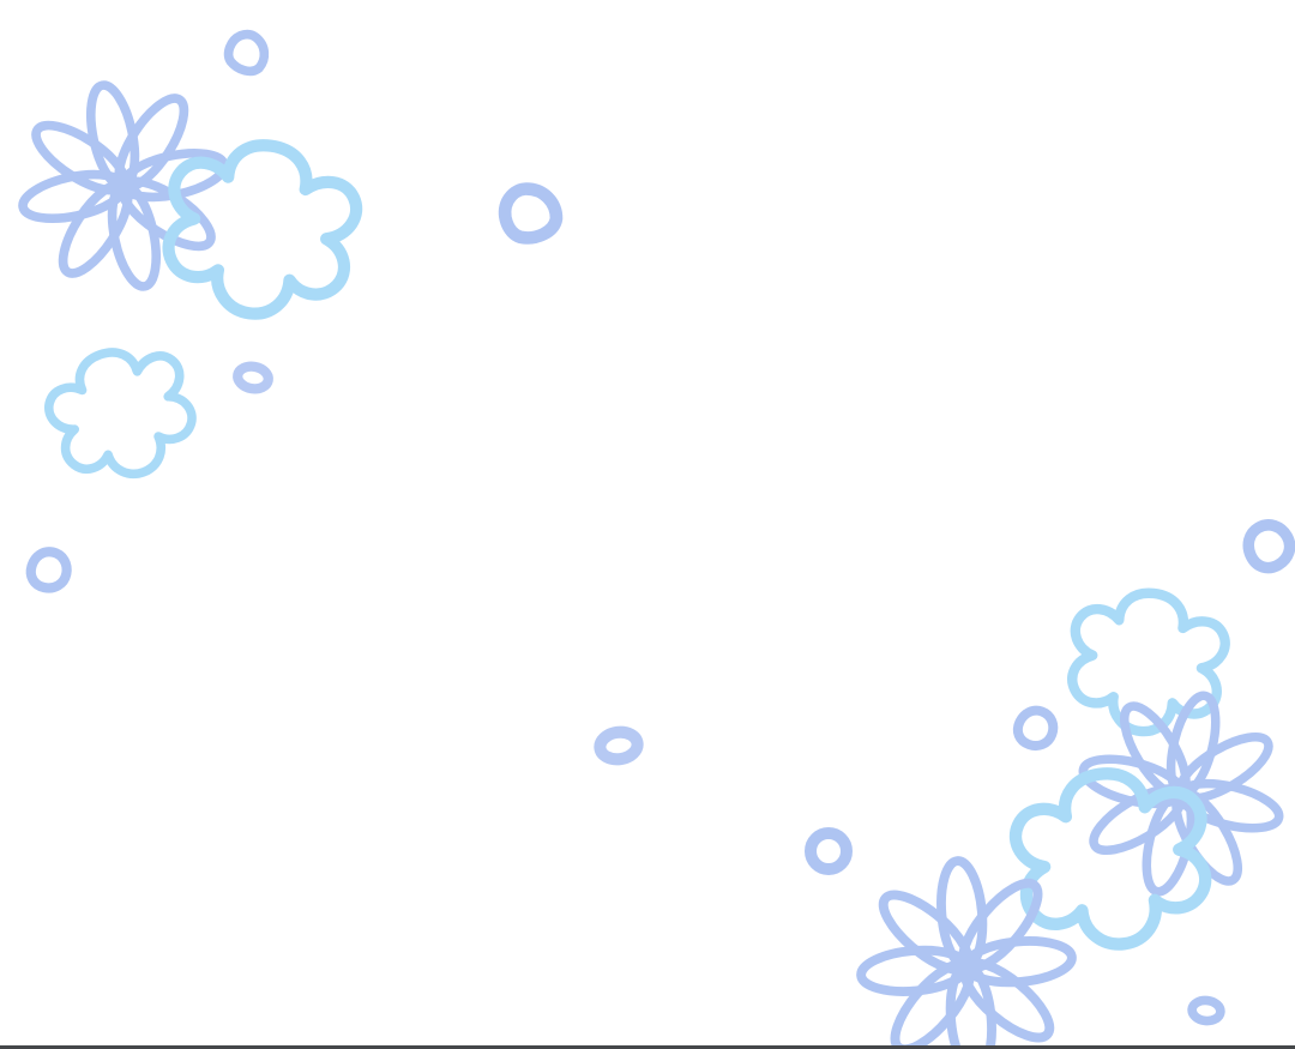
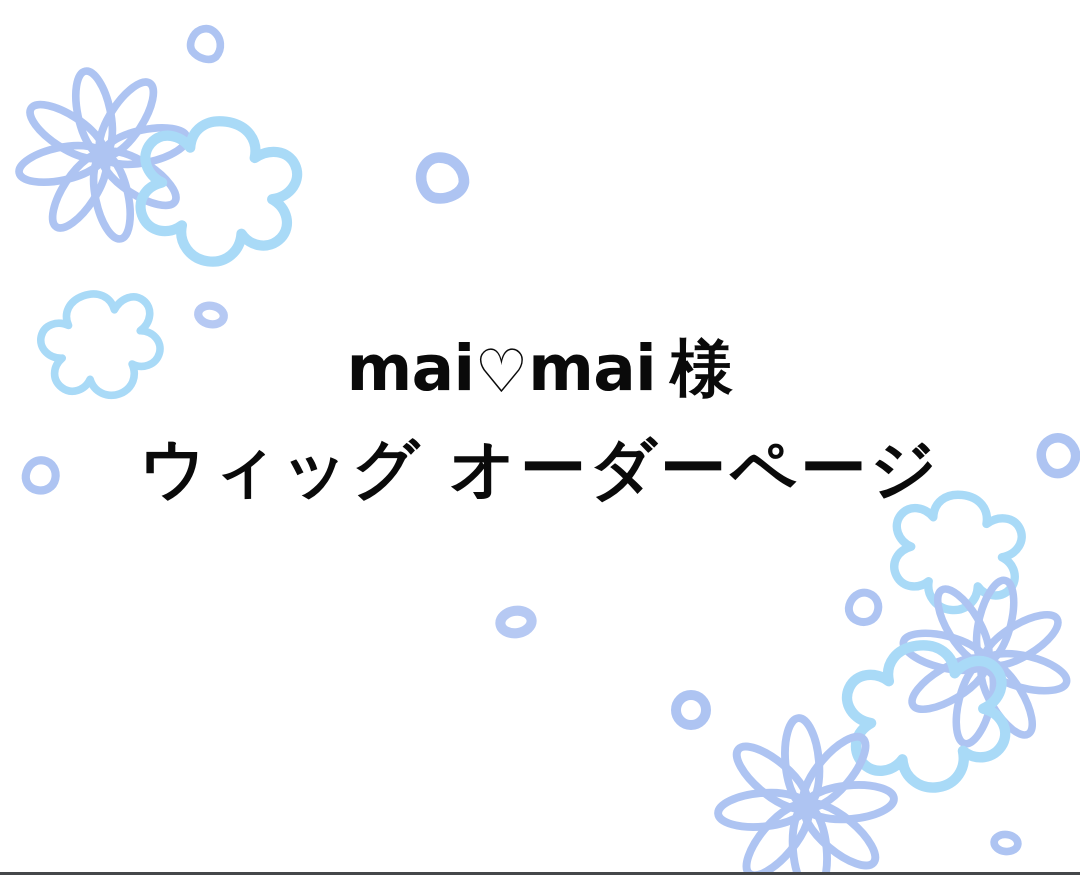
+ mai♡mai 様
+ ウィッグ オーダーページ
